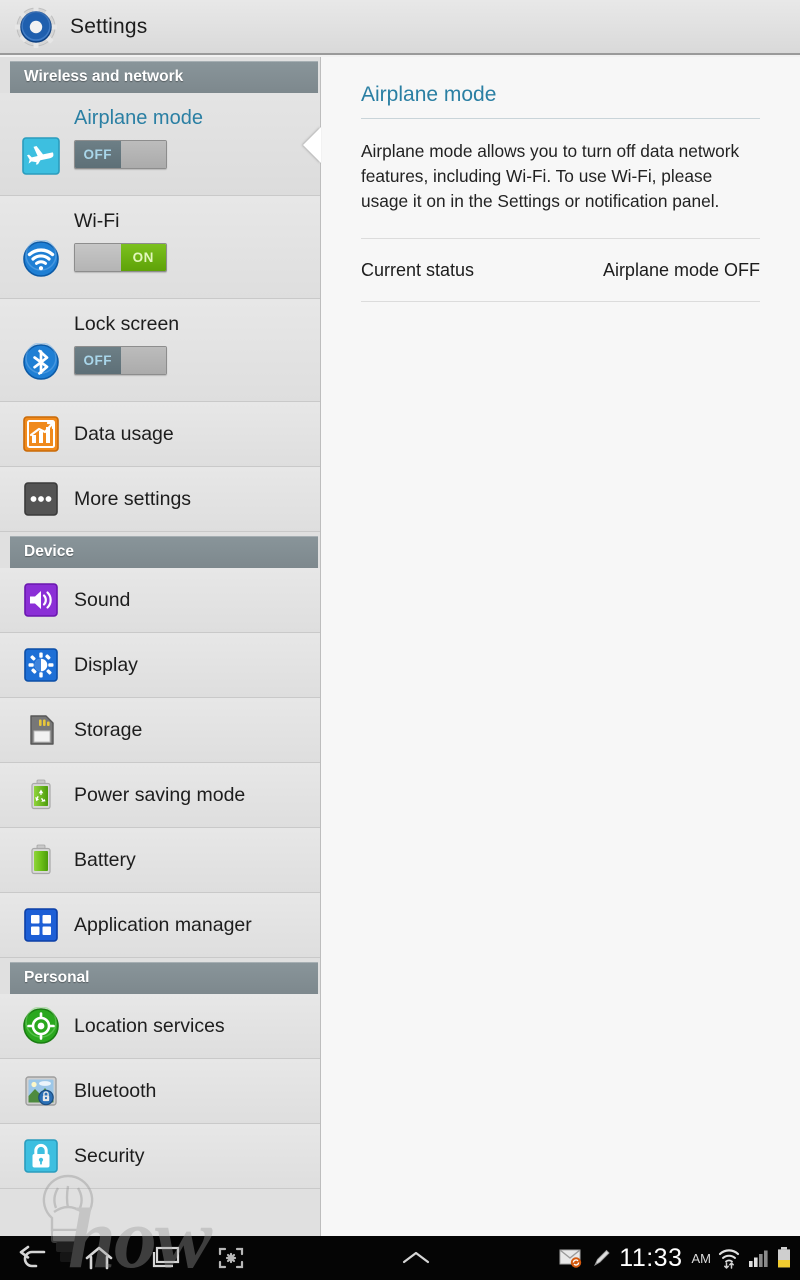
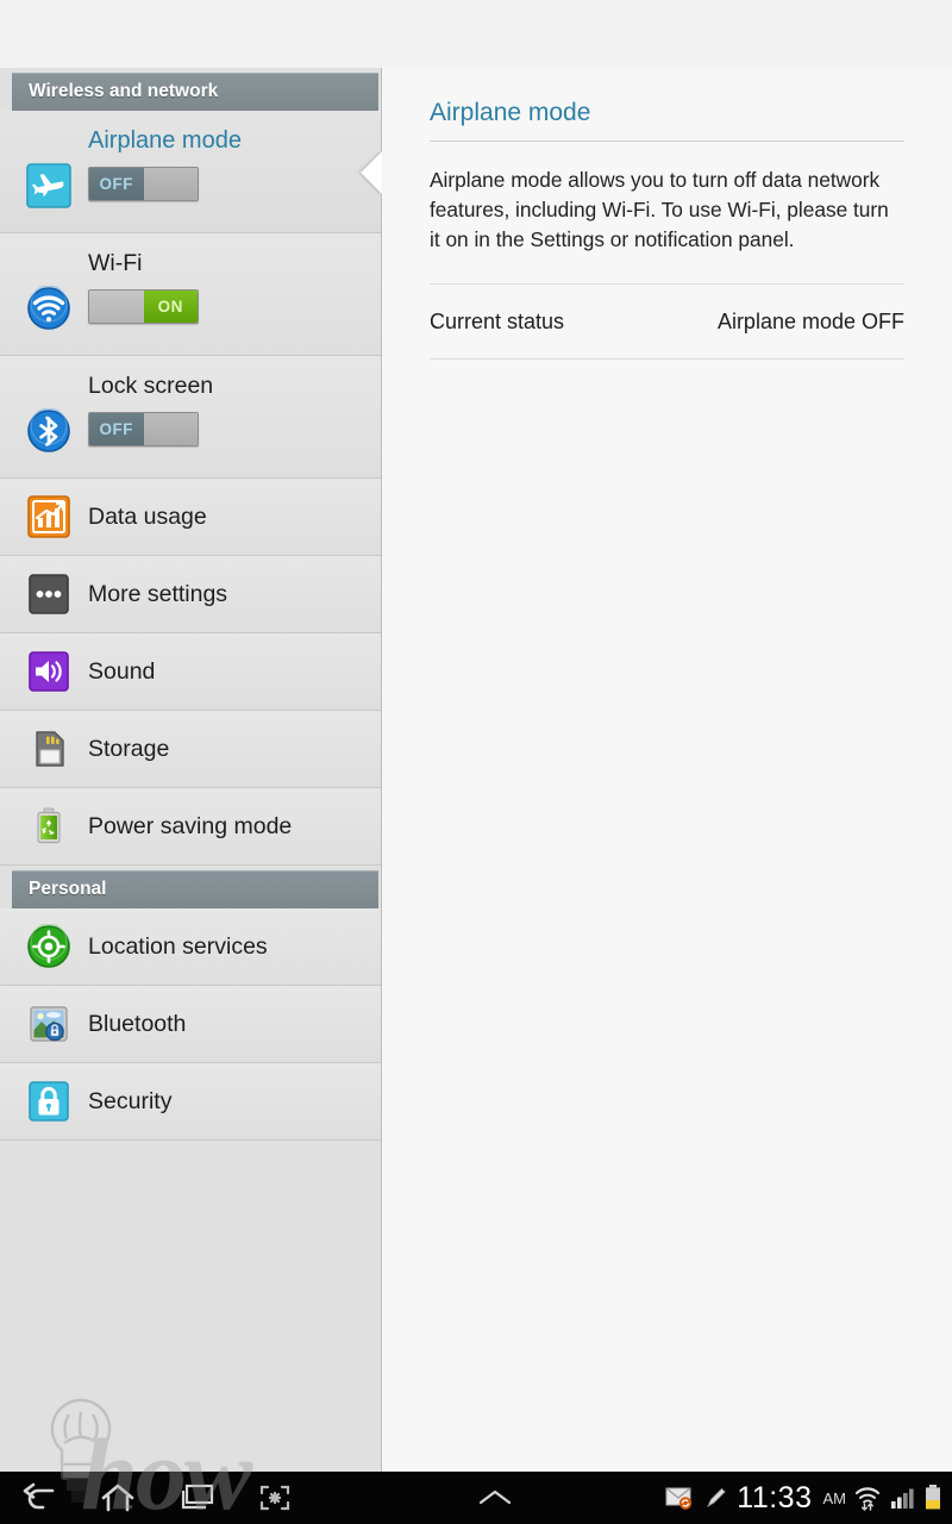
- Settings
  Wireless and network
  Airplane mode
  OFF
  Wi-Fi
  ON
  Lock screen
  OFF
  Data usage
  More settings
- Device
  Sound
- Display
  Storage
  Power saving mode
- Battery
- Application manager
  Personal
  Location services
  Bluetooth
  Security
  Airplane mode
- Airplane mode allows you to turn off data network features, including Wi-Fi. To use Wi-Fi, please usage it on in the Settings or notification panel.
+ Airplane mode allows you to turn off data network features, including Wi-Fi. To use Wi-Fi, please turn it on in the Settings or notification panel.
  Current status
  Airplane mode OFF
  how
  11:33
  AM
